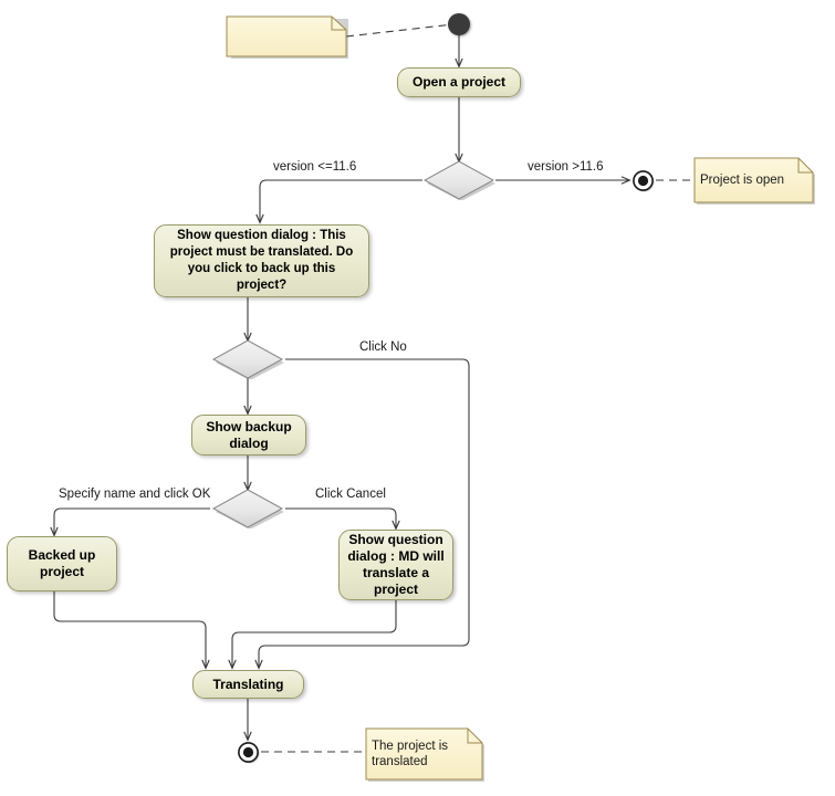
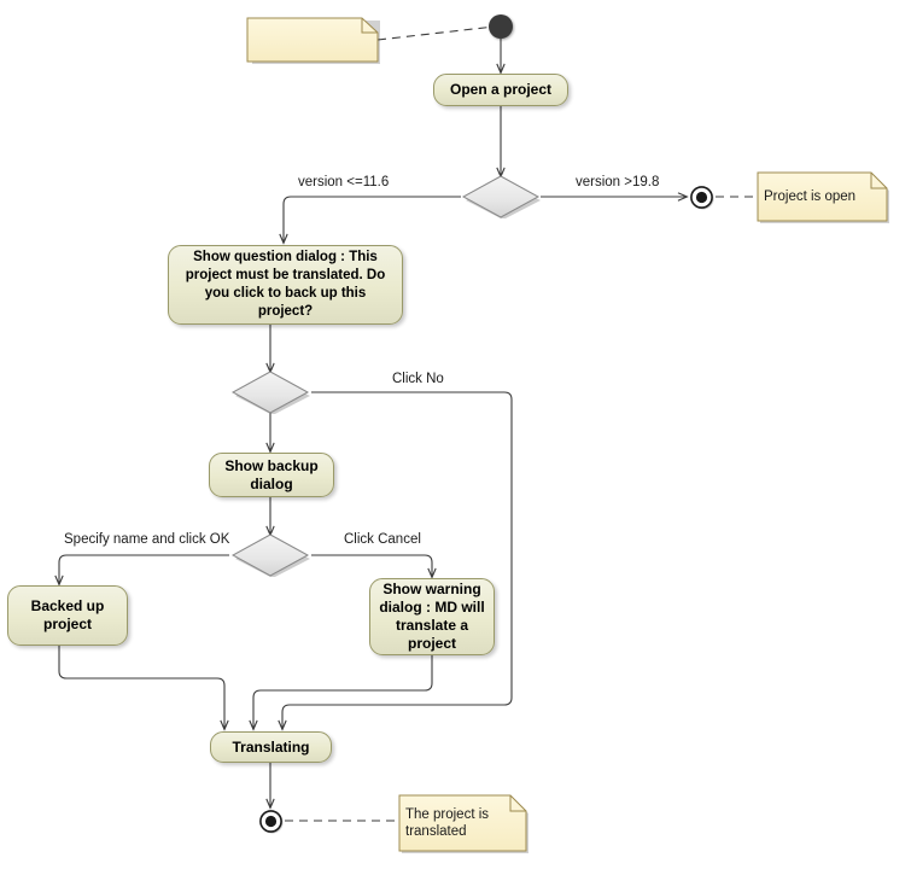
  Open a project
  version <=11.6
- version >11.6
+ version >19.8
  Project is open
  Show question dialog : This project must be translated. Do you click to back up this project?
  Click No
  Show backup dialog
  Specify name and click OK
  Click Cancel
  Backed up project
- Show question dialog : MD will translate a project
+ Show warning dialog : MD will translate a project
  Translating
  The project is translated
